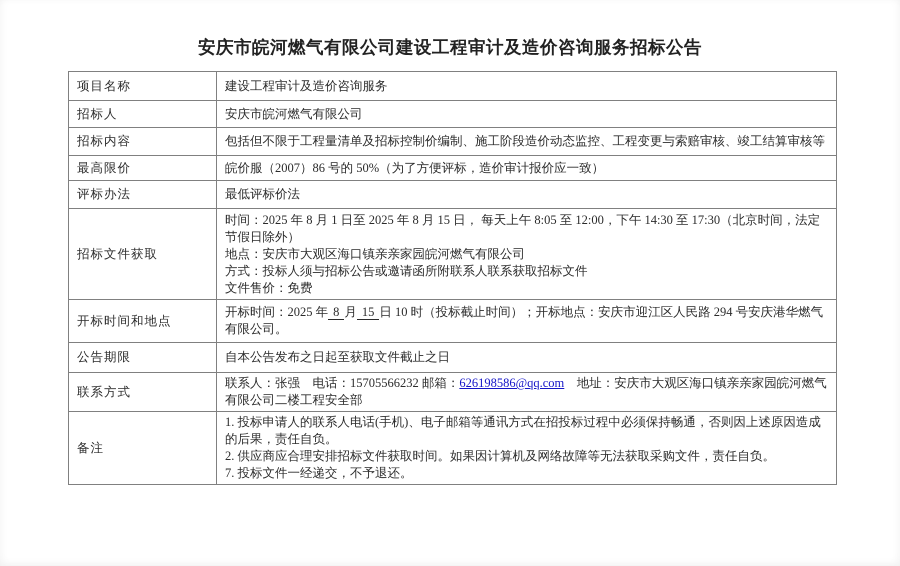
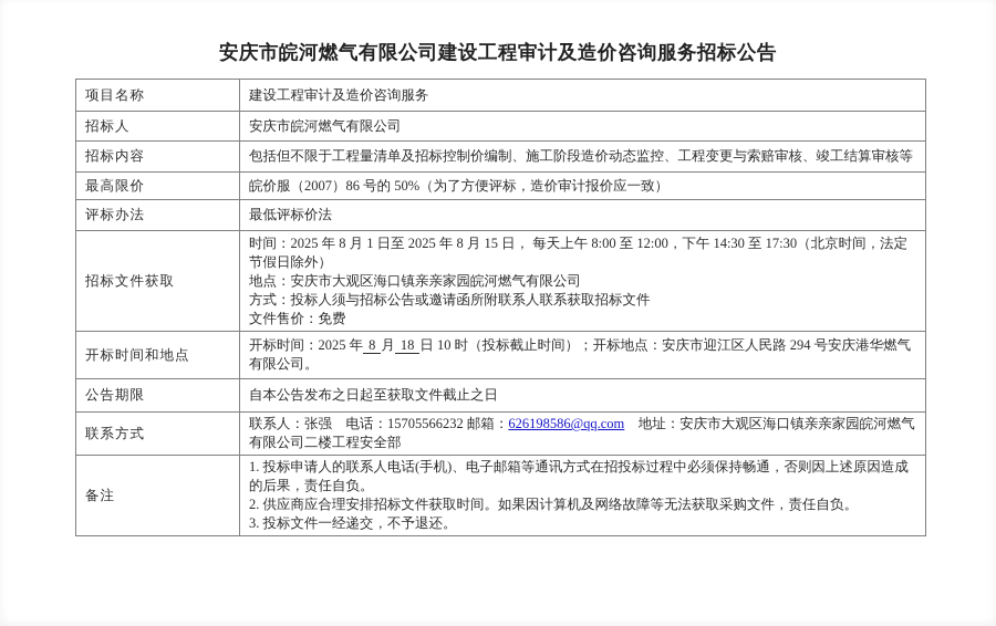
  安庆市皖河燃气有限公司建设工程审计及造价咨询服务招标公告
  项目名称	建设工程审计及造价咨询服务
  招标人	安庆市皖河燃气有限公司
  招标内容	包括但不限于工程量清单及招标控制价编制、施工阶段造价动态监控、工程变更与索赔审核、竣工结算审核等
  最高限价	皖价服（2007）86 号的 50%（为了方便评标，造价审计报价应一致）
  评标办法	最低评标价法
- 招标文件获取	时间：2025 年 8 月 1 日至 2025 年 8 月 15 日， 每天上午 8:05 至 12:00，下午 14:30 至 17:30（北京时间，法定节假日除外） 地点：安庆市大观区海口镇亲亲家园皖河燃气有限公司 方式：投标人须与招标公告或邀请函所附联系人联系获取招标文件 文件售价：免费
+ 招标文件获取	时间：2025 年 8 月 1 日至 2025 年 8 月 15 日， 每天上午 8:00 至 12:00，下午 14:30 至 17:30（北京时间，法定节假日除外） 地点：安庆市大观区海口镇亲亲家园皖河燃气有限公司 方式：投标人须与招标公告或邀请函所附联系人联系获取招标文件 文件售价：免费
- 开标时间和地点	开标时间：2025 年 8 月 15 日 10 时（投标截止时间）；开标地点：安庆市迎江区人民路 294 号安庆港华燃气有限公司。
+ 开标时间和地点	开标时间：2025 年 8 月 18 日 10 时（投标截止时间）；开标地点：安庆市迎江区人民路 294 号安庆港华燃气有限公司。
  公告期限	自本公告发布之日起至获取文件截止之日
  联系方式	联系人：张强 电话：15705566232 邮箱：626198586@qq.com 地址：安庆市大观区海口镇亲亲家园皖河燃气有限公司二楼工程安全部
- 备注	1. 投标申请人的联系人电话(手机)、电子邮箱等通讯方式在招投标过程中必须保持畅通，否则因上述原因造成的后果，责任自负。 2. 供应商应合理安排招标文件获取时间。如果因计算机及网络故障等无法获取采购文件，责任自负。 7. 投标文件一经递交，不予退还。
+ 备注	1. 投标申请人的联系人电话(手机)、电子邮箱等通讯方式在招投标过程中必须保持畅通，否则因上述原因造成的后果，责任自负。 2. 供应商应合理安排招标文件获取时间。如果因计算机及网络故障等无法获取采购文件，责任自负。 3. 投标文件一经递交，不予退还。
